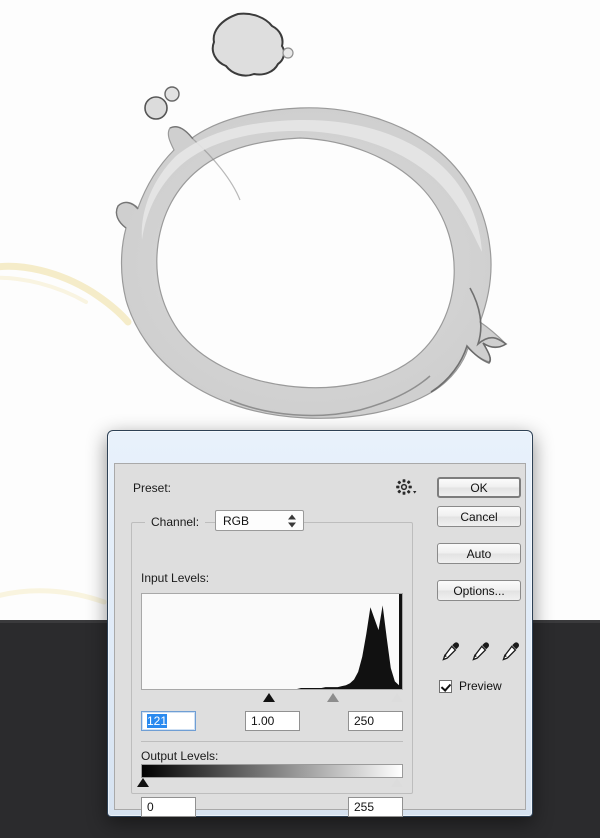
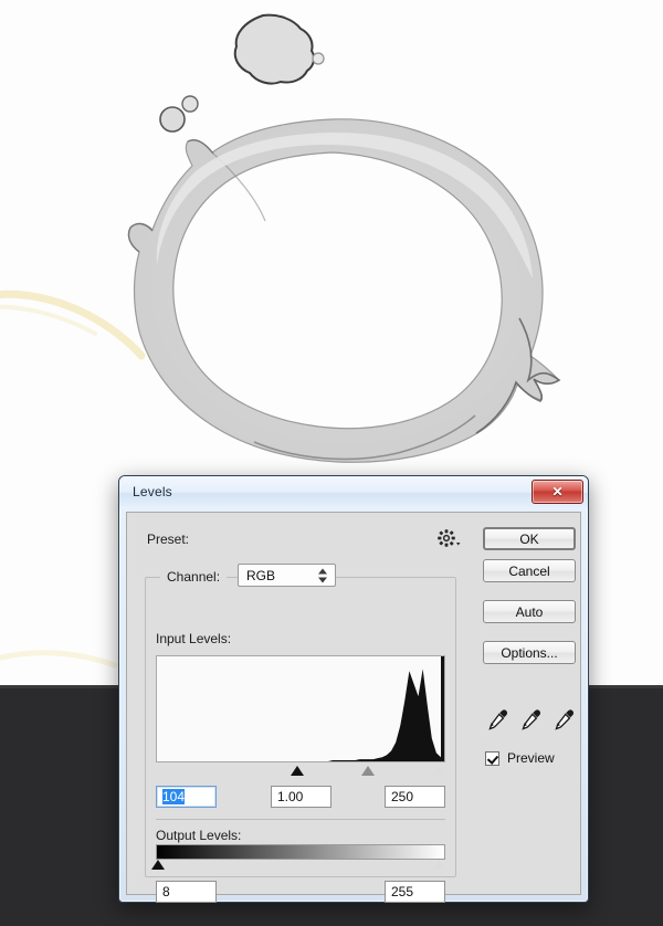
+ Levels
+ ✕
  Preset:
  Channel:
  RGB
  Input Levels:
- 121
+ 104
  1.00
  250
  Output Levels:
- 0
+ 8
  255
  OK
  Cancel
  Auto
  Options...
  Preview
